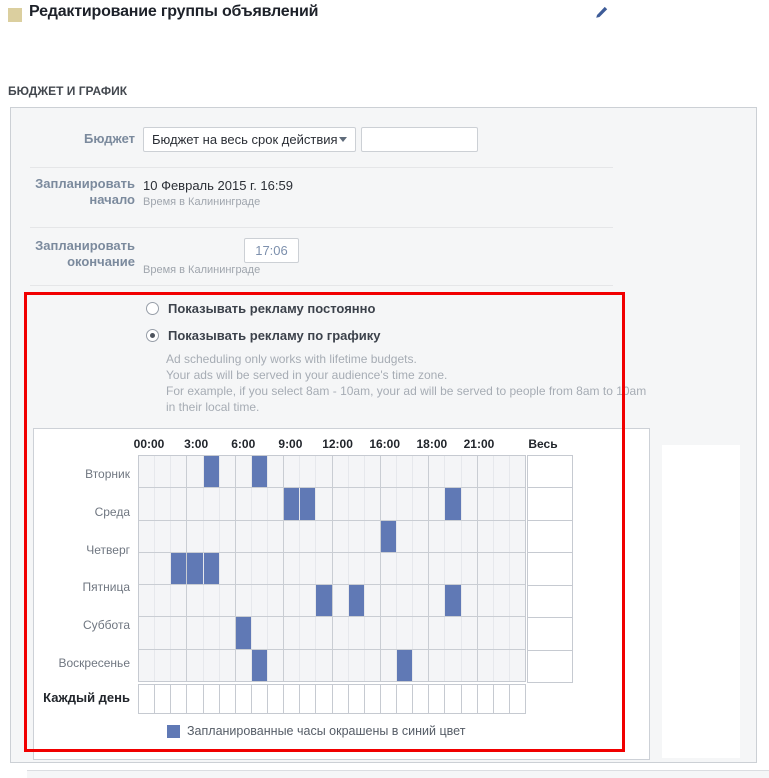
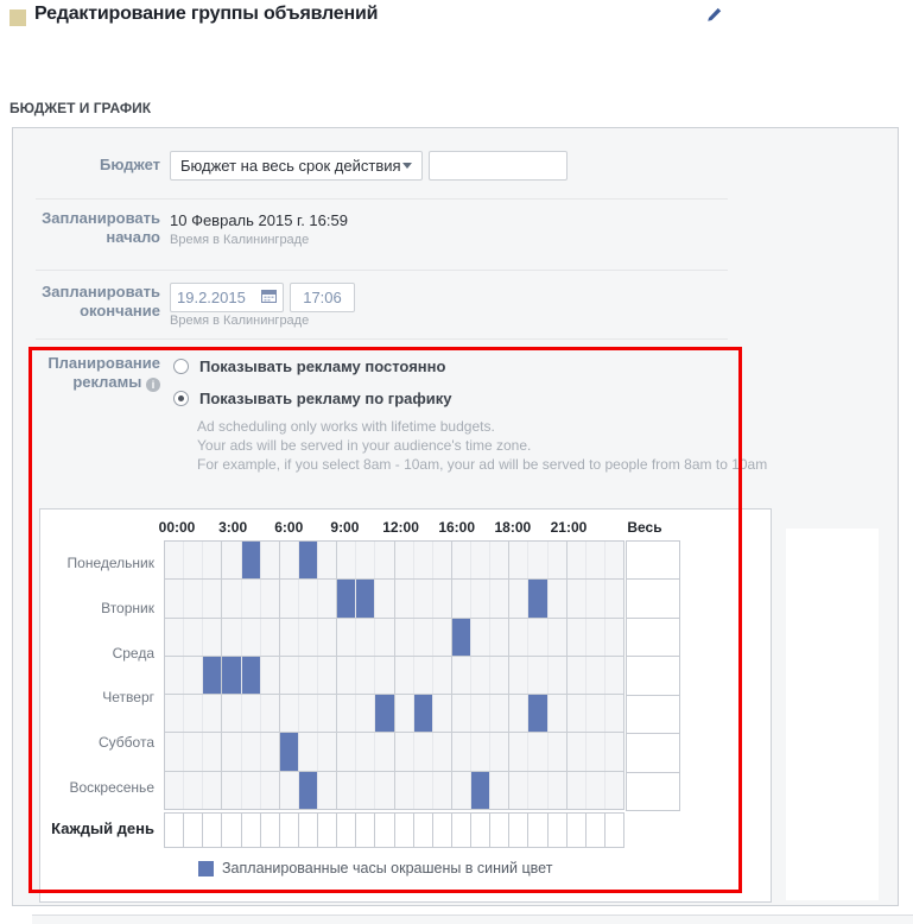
  Редактирование группы объявлений
  БЮДЖЕТ И ГРАФИК
  Бюджет
  Бюджет на весь срок действия
  Запланировать
  начало
  10 Февраль 2015 г. 16:59
  Время в Калининграде
  Запланировать
  окончание
+ 19.2.2015
  17:06
  Время в Калининграде
+ Планирование
+ рекламы i
  Показывать рекламу постоянно
  Показывать рекламу по графику
  Ad scheduling only works with lifetime budgets.
  Your ads will be served in your audience's time zone.
  For example, if you select 8am - 10am, your ad will be served to people from 8am to 10am
- in their local time.
  00:00
  3:00
  6:00
  9:00
  12:00
  16:00
  18:00
  21:00
+ Понедельник
  Вторник
  Среда
  Четверг
- Пятница
  Суббота
  Воскресенье
  Каждый день
  Запланированные часы окрашены в синий цвет
